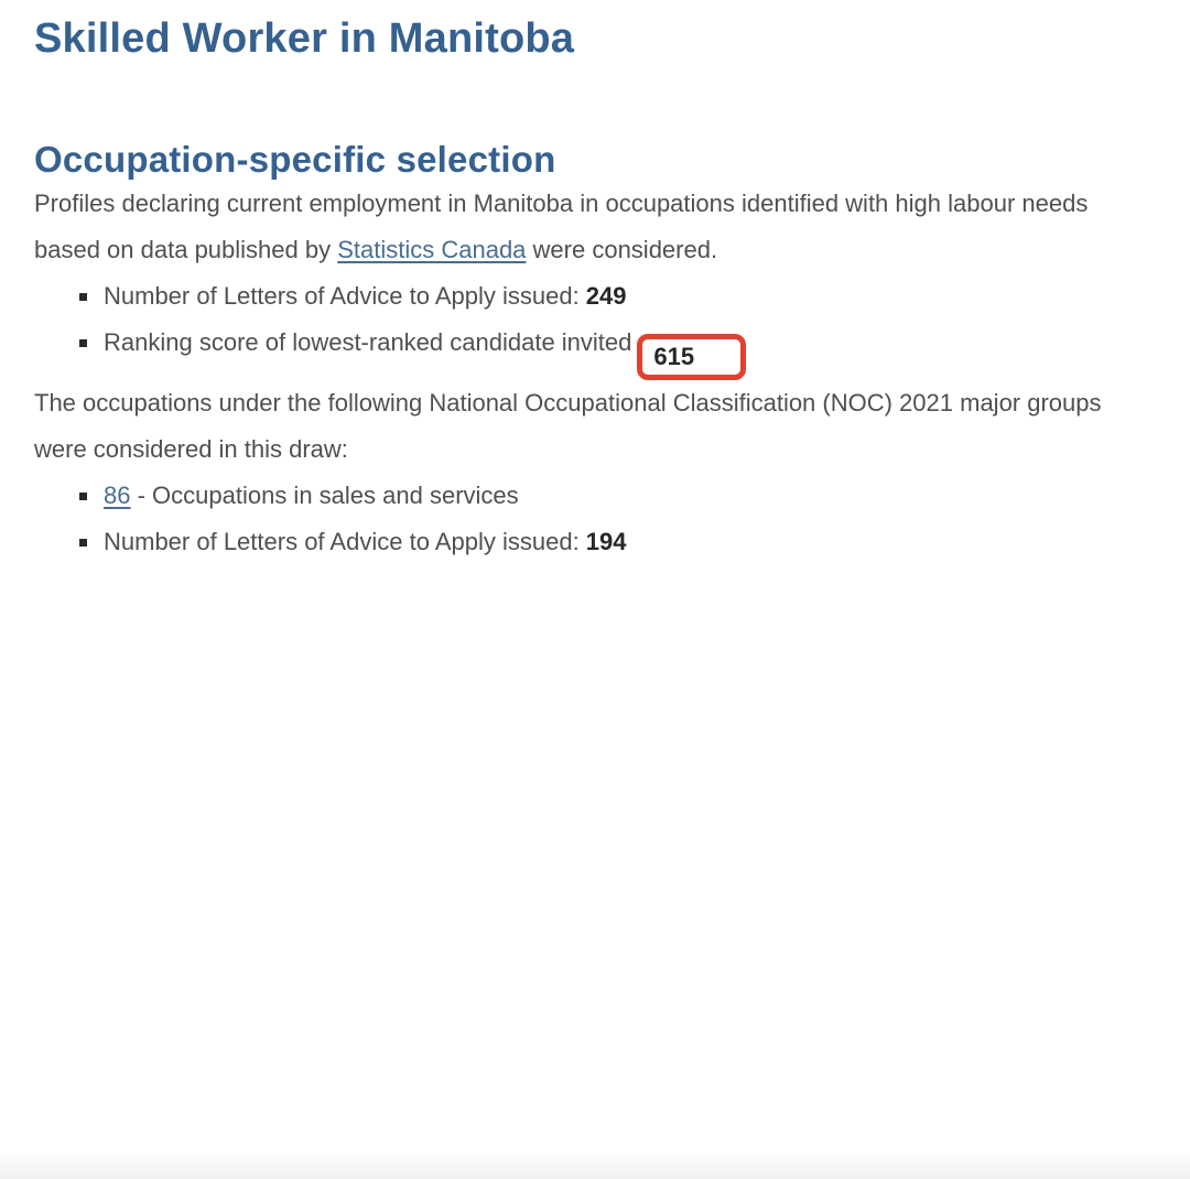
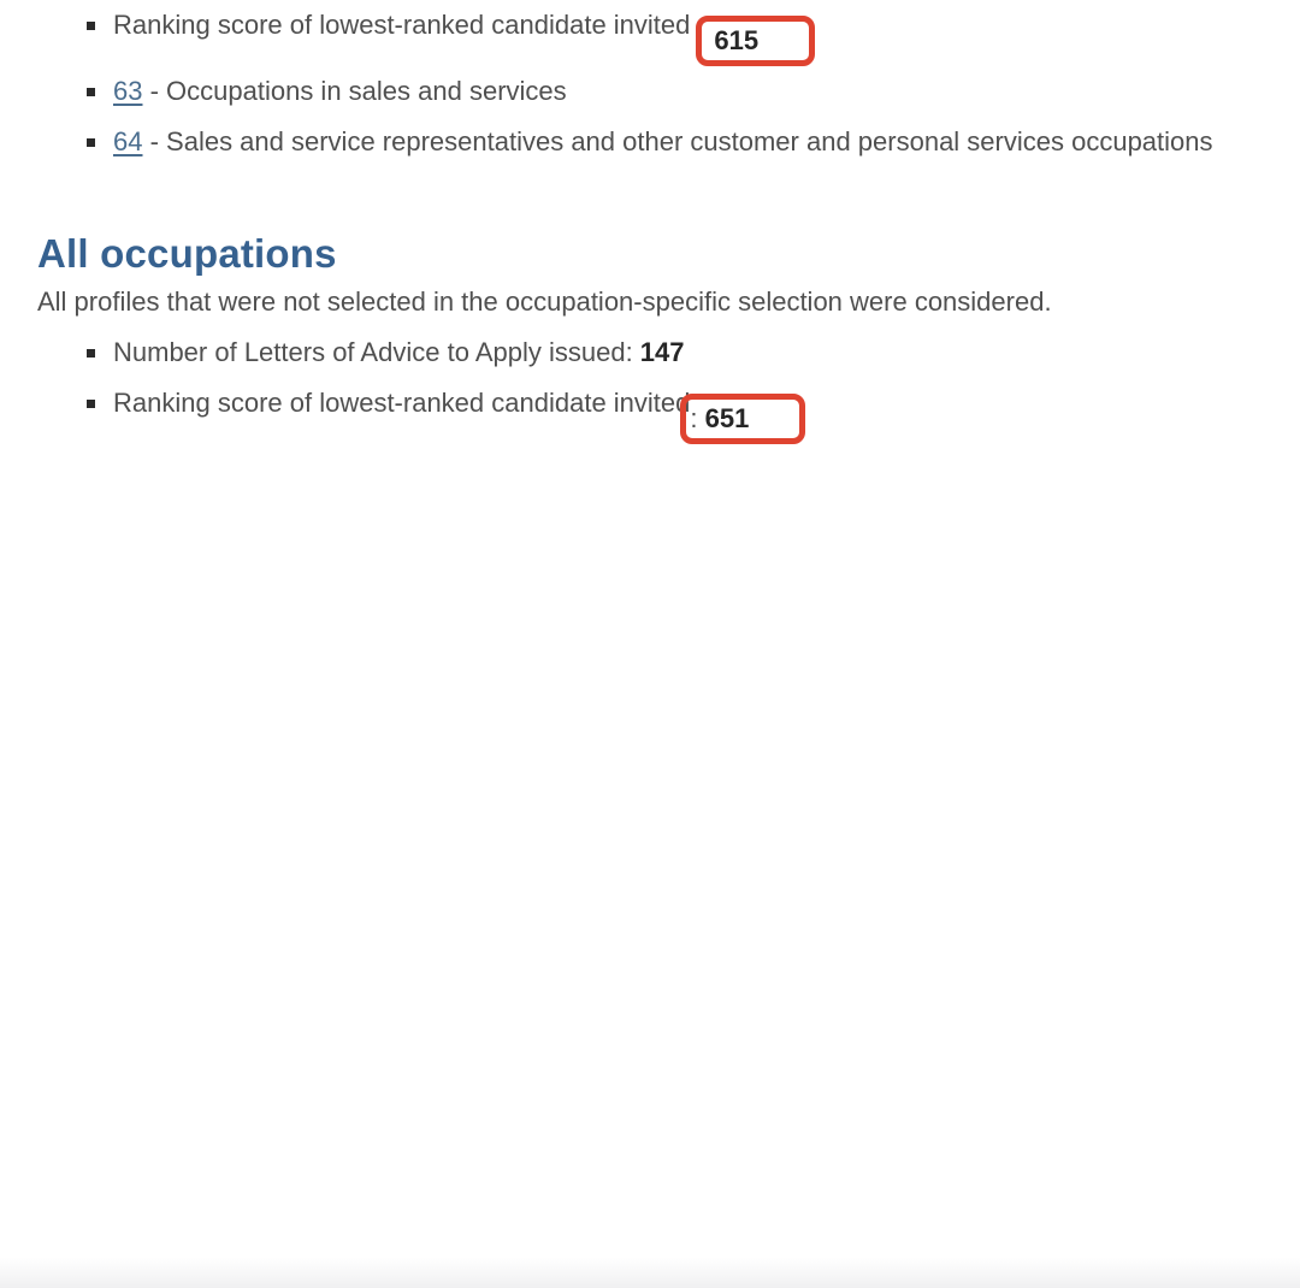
- Skilled Worker in Manitoba
- Occupation-specific selection
- Profiles declaring current employment in Manitoba in occupations identified with high labour needs based on data published by Statistics Canada were considered.
- Number of Letters of Advice to Apply issued: 249
  Ranking score of lowest-ranked candidate invited615
- The occupations under the following National Occupational Classification (NOC) 2021 major groups were considered in this draw:
- 86 - Occupations in sales and services
+ 63 - Occupations in sales and services
+ 64 - Sales and service representatives and other customer and personal services occupations
+ All occupations
+ All profiles that were not selected in the occupation-specific selection were considered.
- Number of Letters of Advice to Apply issued: 194
+ Number of Letters of Advice to Apply issued: 147
+ Ranking score of lowest-ranked candidate invited: 651
